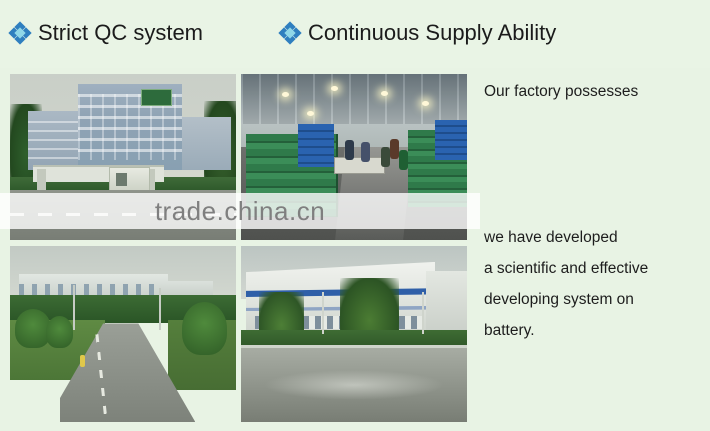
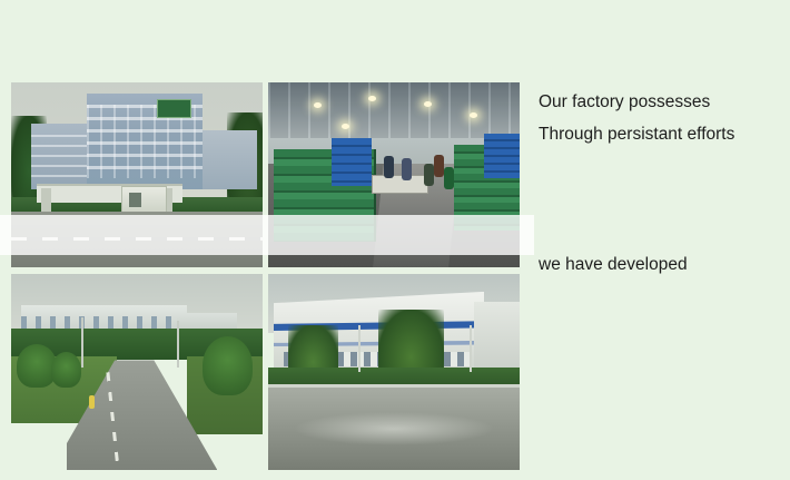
- Strict QC system
- Continuous Supply Ability
- trade.china.cn
  Our factory possesses
+ Through persistant efforts
  we have developed
- a scientific and effective
- developing system on
- battery.
